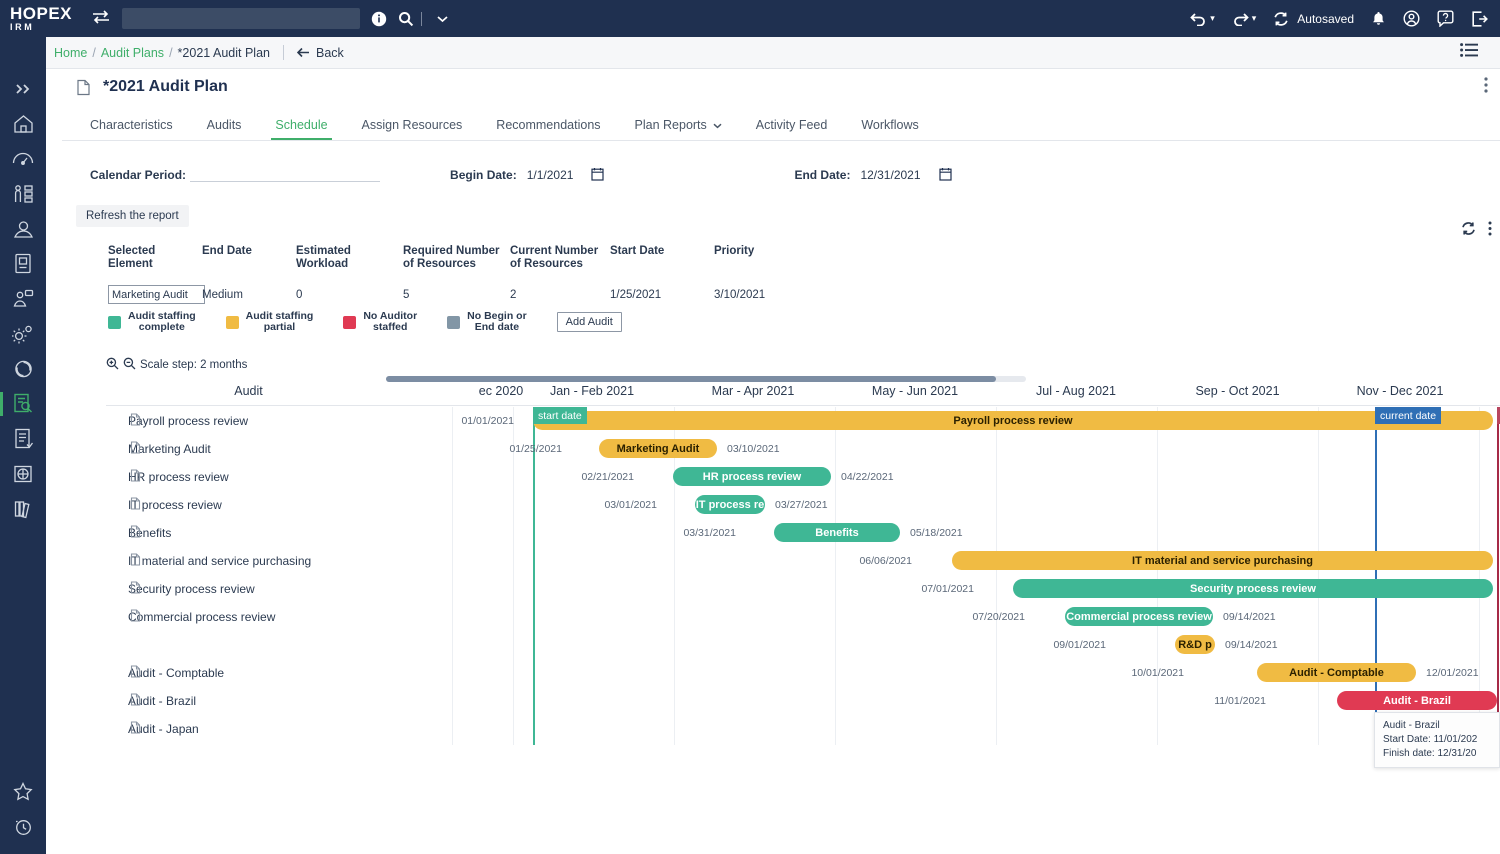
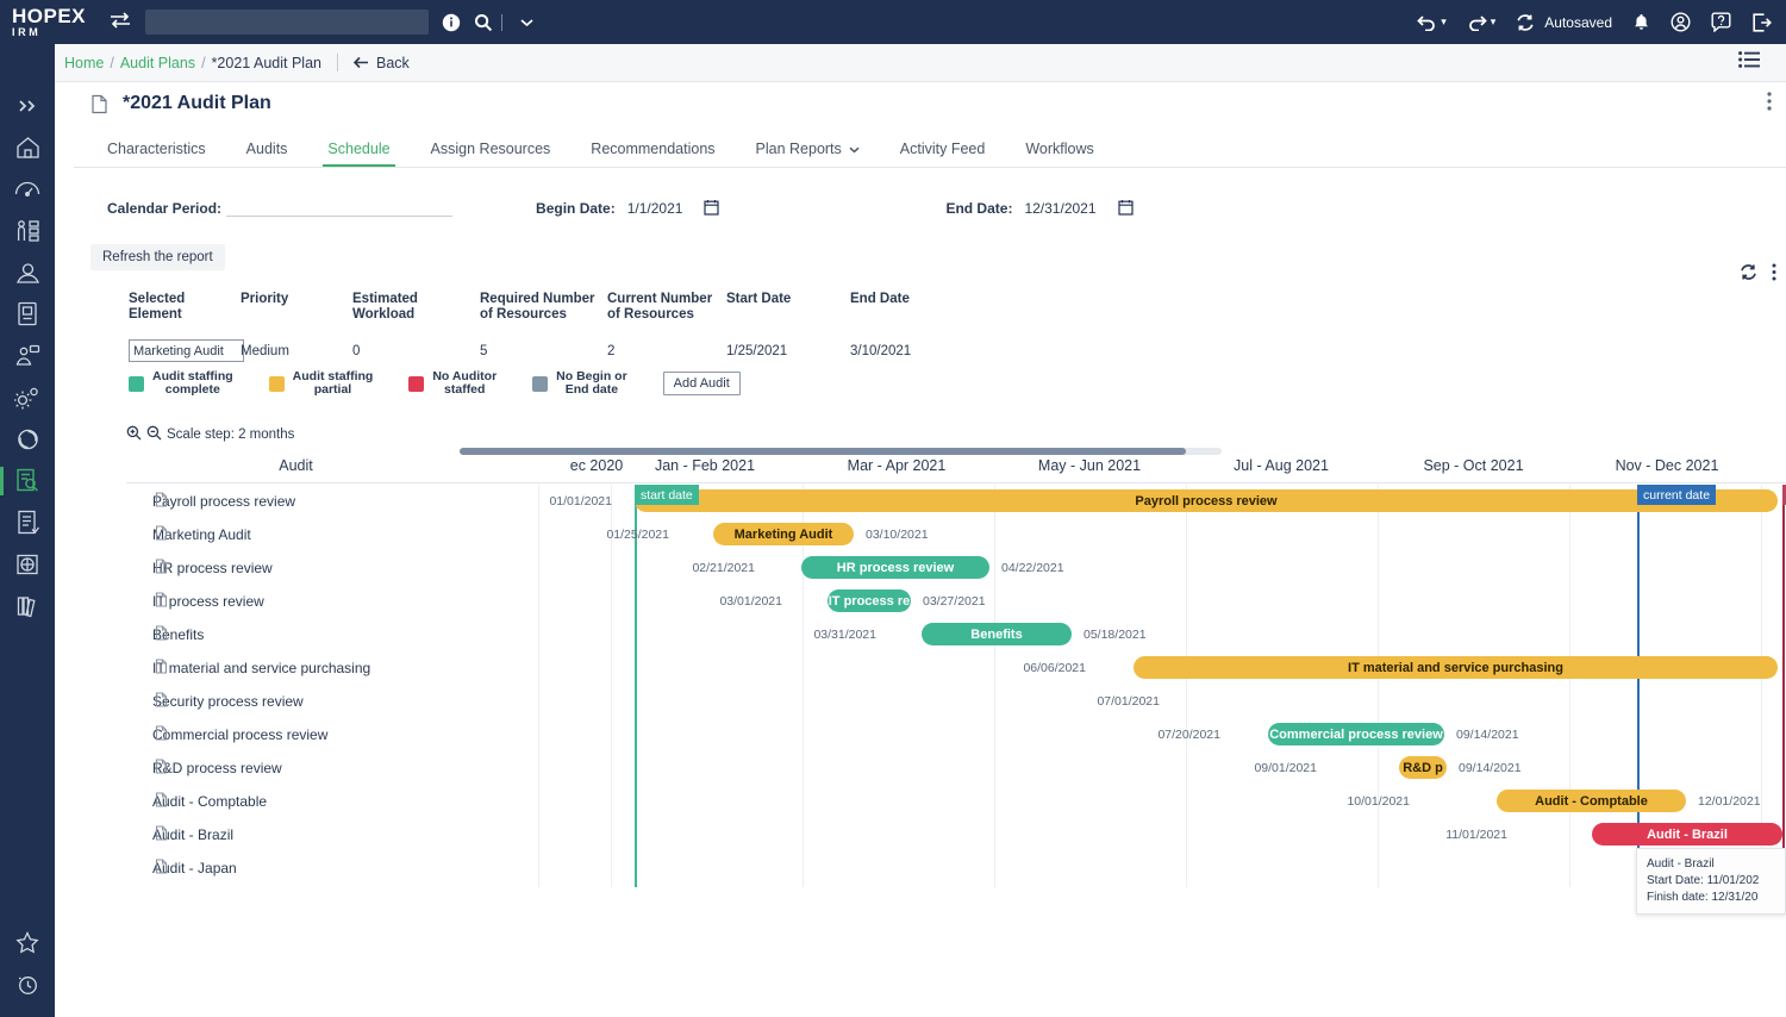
  HOPEX
  IRM
  ▾
  ▾
  Autosaved
  Home
  /
  Audit Plans
  /
  *2021 Audit Plan
  Back
  *2021 Audit Plan
  Characteristics
  Audits
  Schedule
  Assign Resources
  Recommendations
  Plan Reports
  Activity Feed
  Workflows
  Calendar Period:
  Begin Date:
  1/1/2021
  End Date:
  12/31/2021
  Refresh the report
  Selected Element
- End Date
+ Priority
  Estimated
  Workload
  Required Number
  of Resources
  Current Number
  of Resources
  Start Date
- Priority
+ End Date
  Marketing Audit
  Medium
  0
  5
  2
  1/25/2021
  3/10/2021
  Audit staffing
  complete
  Audit staffing
  partial
  No Auditor
  staffed
  No Begin or
  End date
  Add Audit
  Scale step: 2 months
  Audit
  ec 2020
  Jan - Feb 2021
  Mar - Apr 2021
  May - Jun 2021
  Jul - Aug 2021
  Sep - Oct 2021
  Nov - Dec 2021
  yroll process review
  01/01/2021
  Payroll process review
  start date
  current date
  Marketing Audit
  01/25/2021
  Marketing Audit
  03/10/2021
  HR process review
  02/21/2021
  HR process review
  04/22/2021
  IT process review
  03/01/2021
  IT process re
  03/27/2021
  nefits
  03/31/2021
  Benefits
  05/18/2021
  IT material and service purchasing
  06/06/2021
  IT material and service purchasing
  curity process review
  07/01/2021
- Security process review
  Cmmercial process review
  07/20/2021
  Commercial process review
  09/14/2021
+ R&D process review
  09/01/2021
  R&D p
  09/14/2021
  dit - Comptable
  10/01/2021
  Audit - Comptable
  12/01/2021
  dit - Brazil
  11/01/2021
  Audit - Brazil
  dit - Japan
  Audit - Brazil
  Start Date: 11/01/202
  Finish date: 12/31/20
